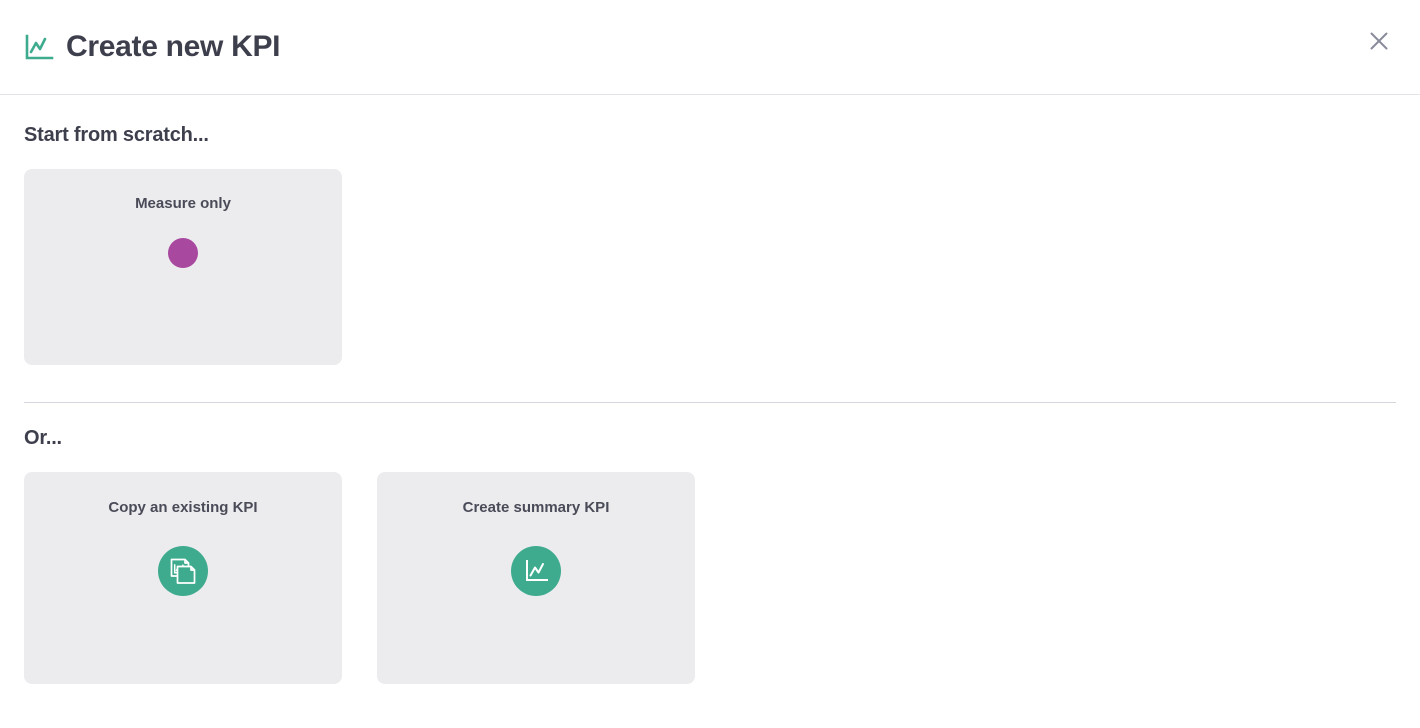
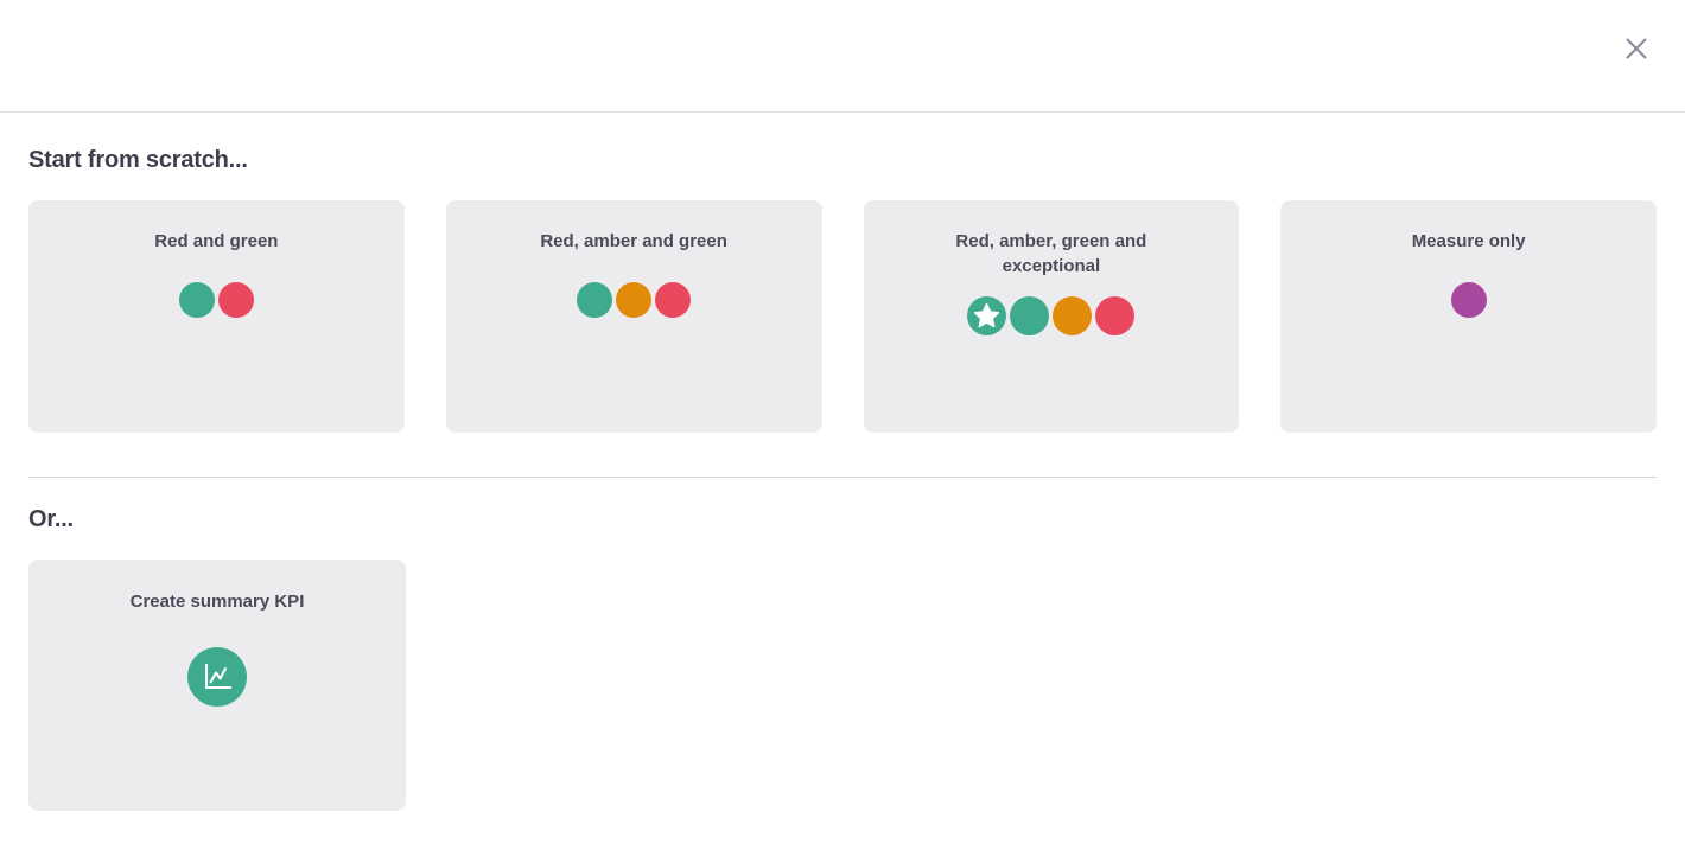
- Create new KPI
  Start from scratch...
+ Red and green
+ Red, amber and green
+ Red, amber, green and exceptional
  Measure only
  Or...
- Copy an existing KPI
  Create summary KPI
